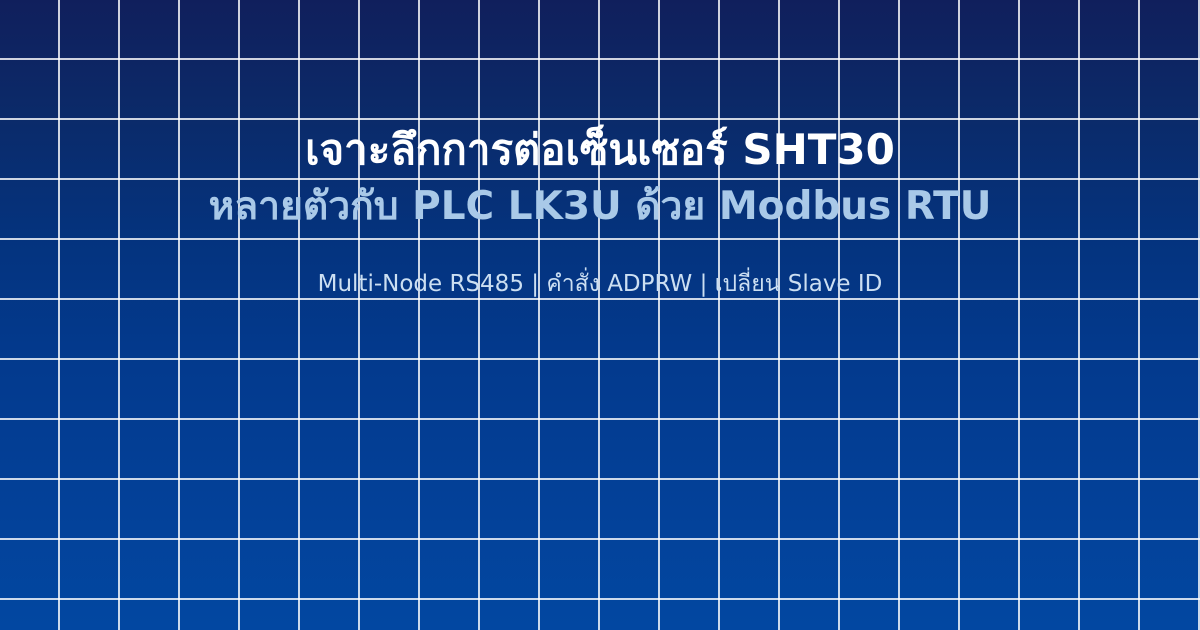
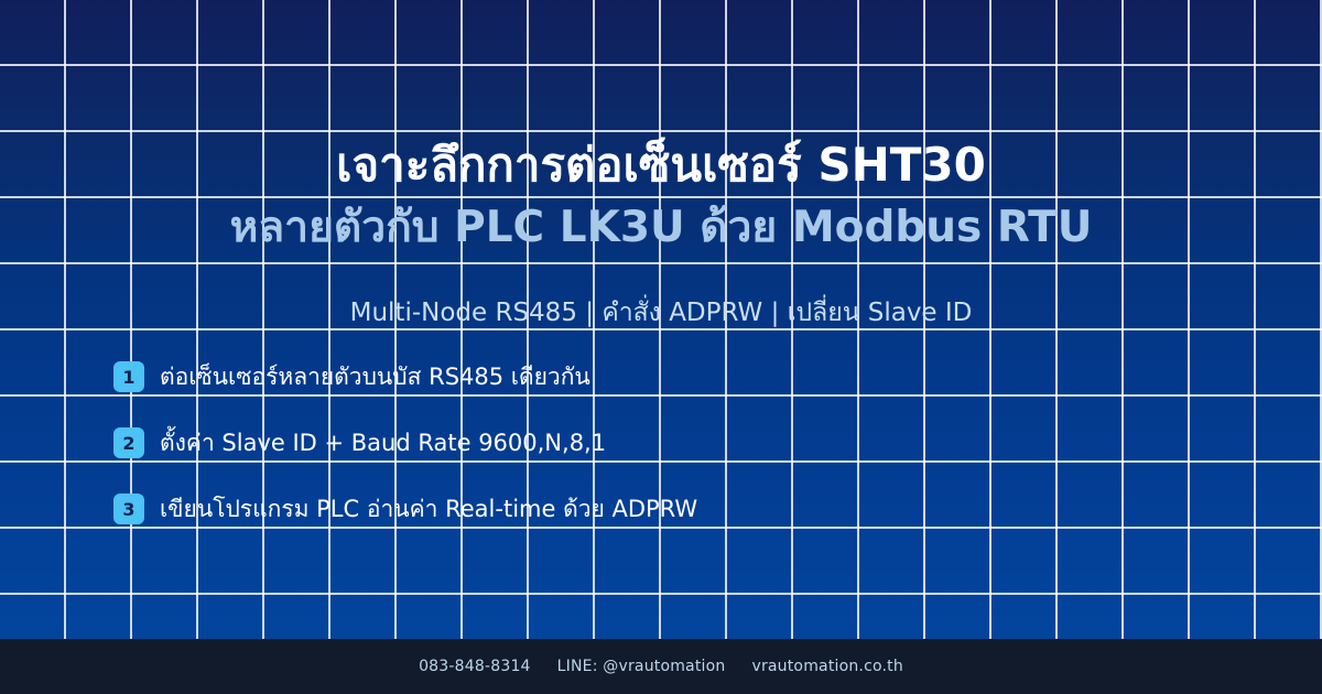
  เจาะลึกการต่อเซ็นเซอร์ SHT30
  หลายตัวกับ PLC LK3U ด้วย Modbus RTU
  Multi-Node RS485 | คำสั่ง ADPRW | เปลี่ยน Slave ID
+ 1
+ ต่อเซ็นเซอร์หลายตัวบนบัส RS485 เดียวกัน
+ 2
+ ตั้งค่า Slave ID + Baud Rate 9600,N,8,1
+ 3
+ เขียนโปรแกรม PLC อ่านค่า Real-time ด้วย ADPRW
+ 083-848-8314
+ LINE: @vrautomation
+ vrautomation.co.th
